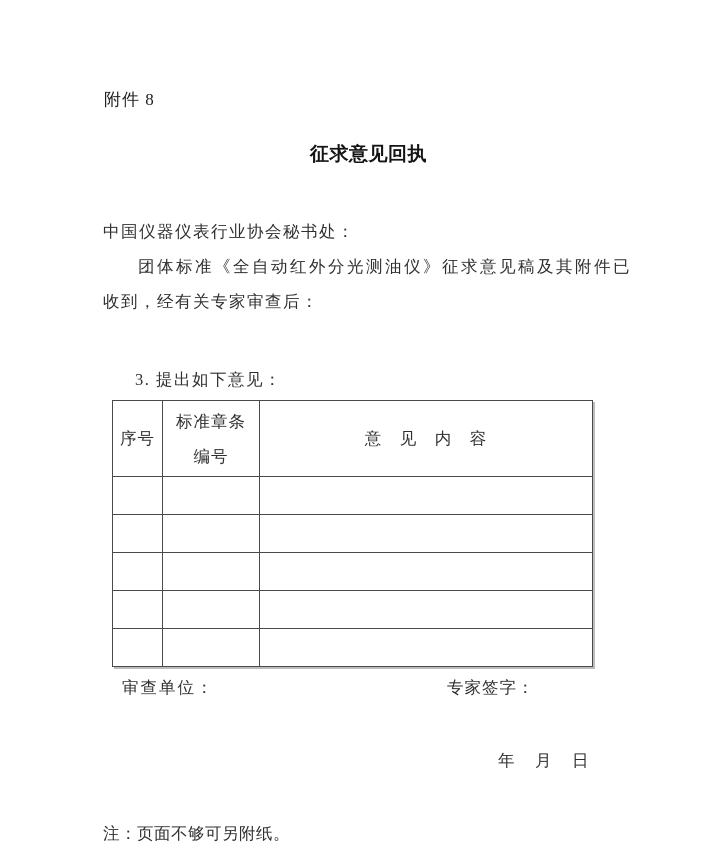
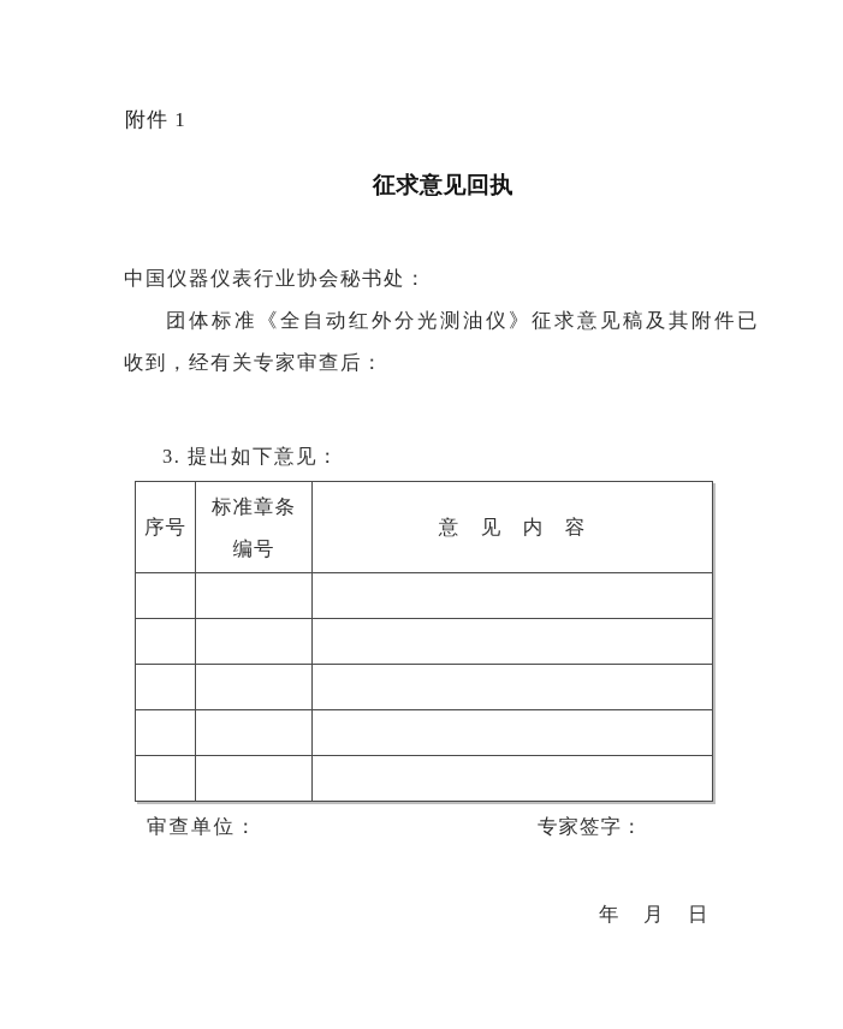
- 附件 8
+ 附件 1
  征求意见回执
  中国仪器仪表行业协会秘书处：
  团体标准《全自动红外分光测油仪》征求意见稿及其附件已
  收到，经有关专家审查后：
  3. 提出如下意见：
  序号	标准章条 编号	意 见 内 容
  审查单位：
  专家签字：
  年 月 日
- 注：页面不够可另附纸。
